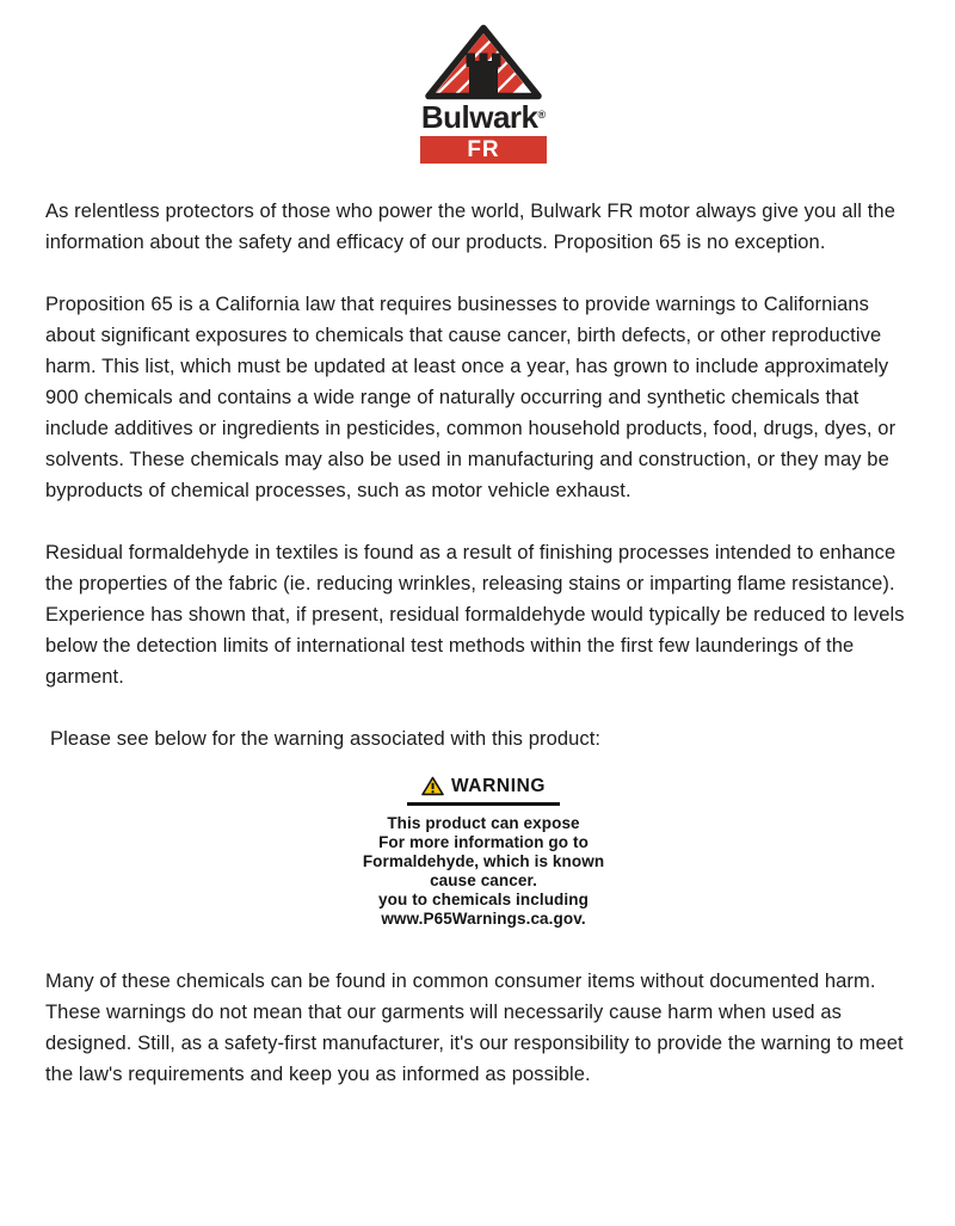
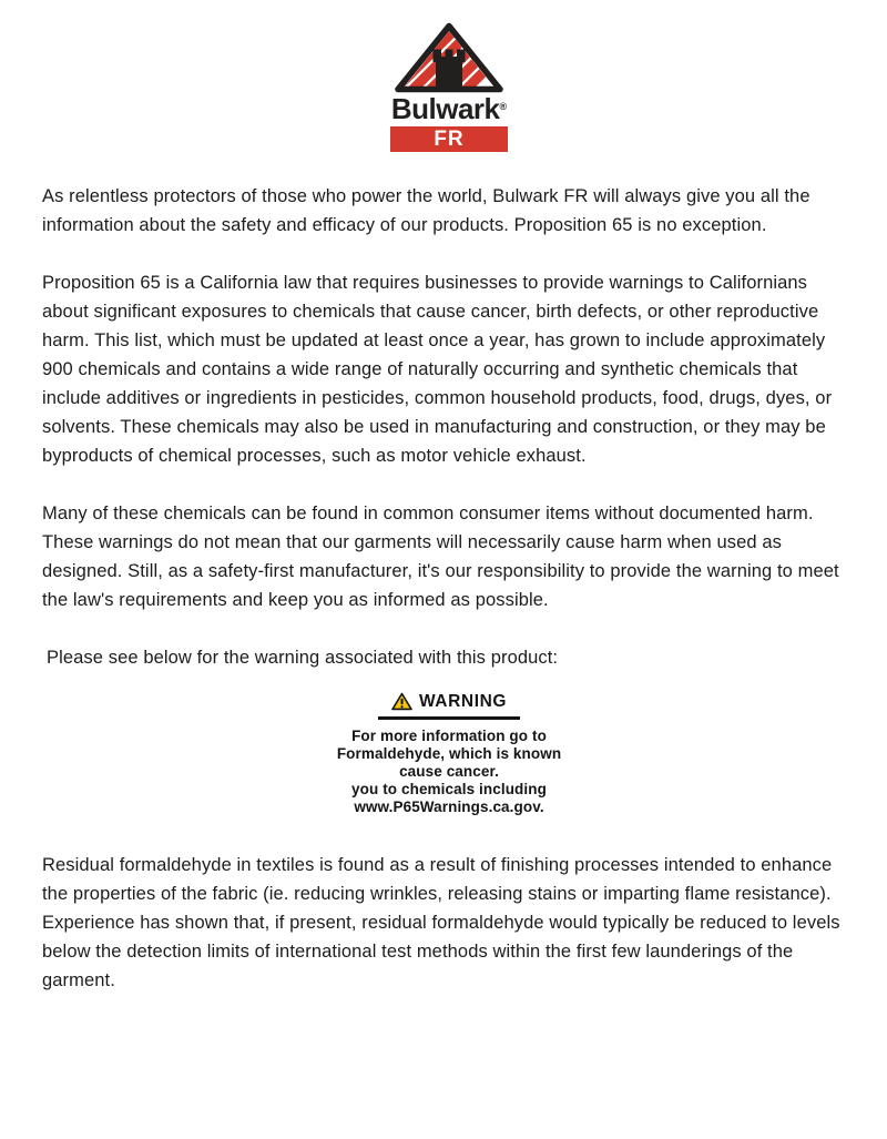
  Bulwark®
  FR
- As relentless protectors of those who power the world, Bulwark FR motor always give you all the information about the safety and efficacy of our products. Proposition 65 is no exception.
+ As relentless protectors of those who power the world, Bulwark FR will always give you all the information about the safety and efficacy of our products. Proposition 65 is no exception.
  Proposition 65 is a California law that requires businesses to provide warnings to Californians about significant exposures to chemicals that cause cancer, birth defects, or other reproductive harm. This list, which must be updated at least once a year, has grown to include approximately 900 chemicals and contains a wide range of naturally occurring and synthetic chemicals that include additives or ingredients in pesticides, common household products, food, drugs, dyes, or solvents. These chemicals may also be used in manufacturing and construction, or they may be byproducts of chemical processes, such as motor vehicle exhaust.
- Residual formaldehyde in textiles is found as a result of finishing processes intended to enhance the properties of the fabric (ie. reducing wrinkles, releasing stains or imparting flame resistance). Experience has shown that, if present, residual formaldehyde would typically be reduced to levels below the detection limits of international test methods within the first few launderings of the garment.
+ Many of these chemicals can be found in common consumer items without documented harm. These warnings do not mean that our garments will necessarily cause harm when used as designed. Still, as a safety-first manufacturer, it's our responsibility to provide the warning to meet the law's requirements and keep you as informed as possible.
  Please see below for the warning associated with this product:
  WARNING
- This product can expose
  For more information go to
  Formaldehyde, which is known
  cause cancer.
  you to chemicals including
  www.P65Warnings.ca.gov.
- Many of these chemicals can be found in common consumer items without documented harm. These warnings do not mean that our garments will necessarily cause harm when used as designed. Still, as a safety-first manufacturer, it's our responsibility to provide the warning to meet the law's requirements and keep you as informed as possible.
+ Residual formaldehyde in textiles is found as a result of finishing processes intended to enhance the properties of the fabric (ie. reducing wrinkles, releasing stains or imparting flame resistance). Experience has shown that, if present, residual formaldehyde would typically be reduced to levels below the detection limits of international test methods within the first few launderings of the garment.
